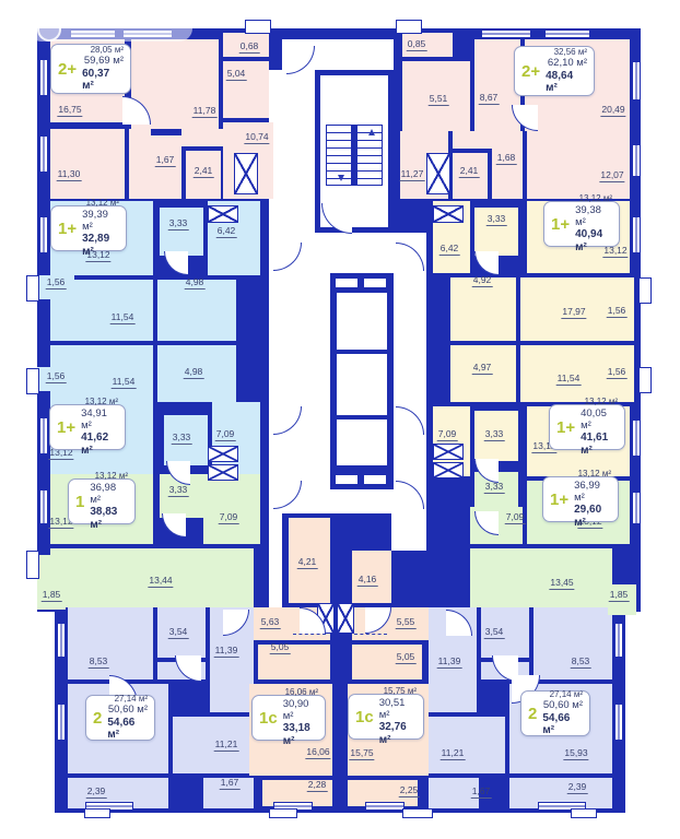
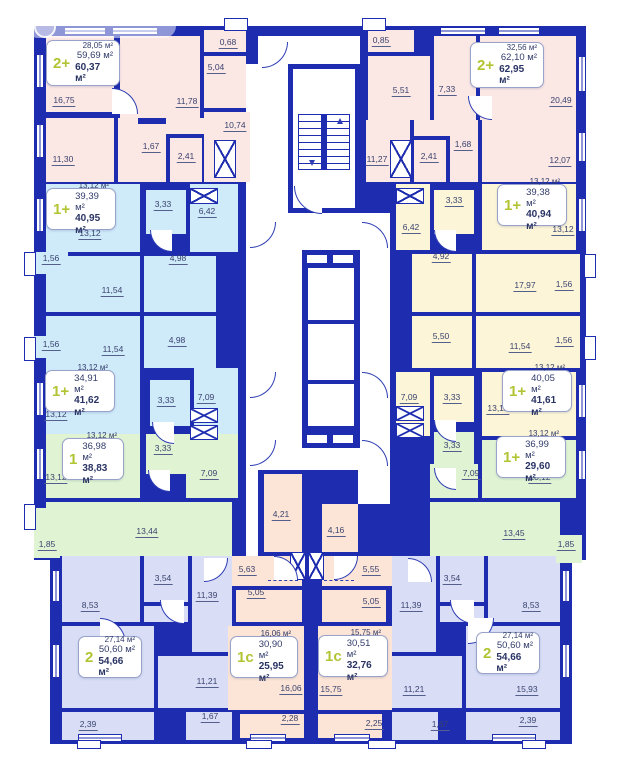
  16,75
  0,68
  5,04
  11,78
  10,74
  11,30
  1,67
  2,41
  0,85
  5,51
- 8,67
+ 7,33
  20,49
  11,27
  2,41
  1,68
  12,07
  3,33
  6,42
  13,12
  1,56
  4,98
  11,54
  1,56
  11,54
  4,98
  13,12
  3,33
  7,09
  13,1
  3,33
  7,09
  13,44
  1,85
  3,54
  11,39
  8,53
  11,21
  1,67
  2,39
  4,21
  5,63
  5,05
  16,06
  2,28
  4,16
  5,55
  5,05
  15,75
  2,25
  3,54
  11,39
  8,53
  11,21
  15,93
  1,67
  2,39
  13,45
  1,85
  3,33
  6,42
  13,12
  4,92
  17,97
  1,56
- 4,97
+ 5,50
  11,54
  1,56
  7,09
  3,33
  13,1
  3,33
  7,09
  2+
  28,05 м²
  59,69 м²
  60,37 м²
  2+
  32,56 м²
  62,10 м²
- 48,64 м²
+ 62,95 м²
  1+
  13,12 м²
  39,39 м²
- 32,89 м²
+ 40,95 м²
  1+
  13,12 м²
  39,38 м²
  40,94 м²
  1+
  13,12 м²
  34,91 м²
  41,62 м²
  1
  13,12 м²
  36,98 м²
  38,83 м²
  1+
  13,12 м²
  40,05 м²
  41,61 м²
  1+
  13,12 м²
  36,99 м²
  29,60 м²
  2
  27,14 м²
  50,60 м²
  54,66 м²
  1с
  16,06 м²
  30,90 м²
- 33,18 м²
+ 25,95 м²
  1с
  15,75 м²
  30,51 м²
  32,76 м²
  2
  27,14 м²
  50,60 м²
  54,66 м²
